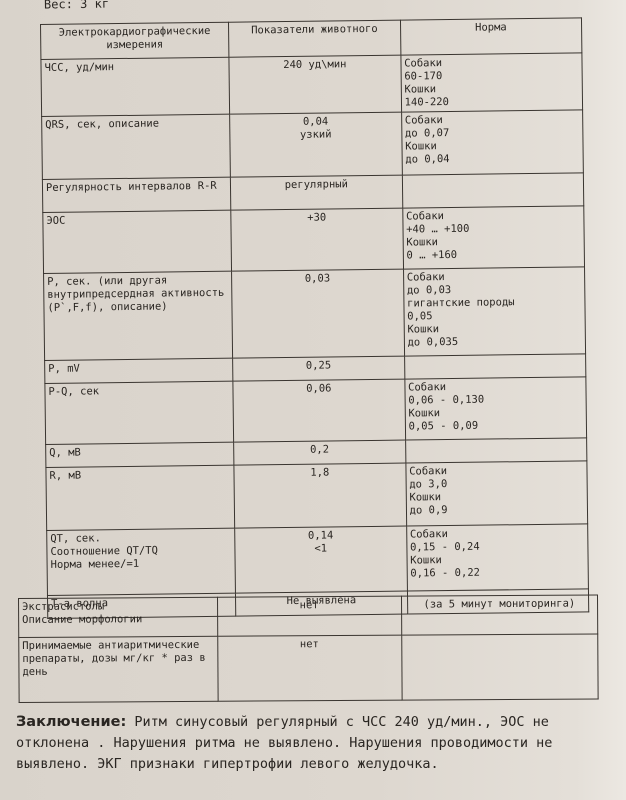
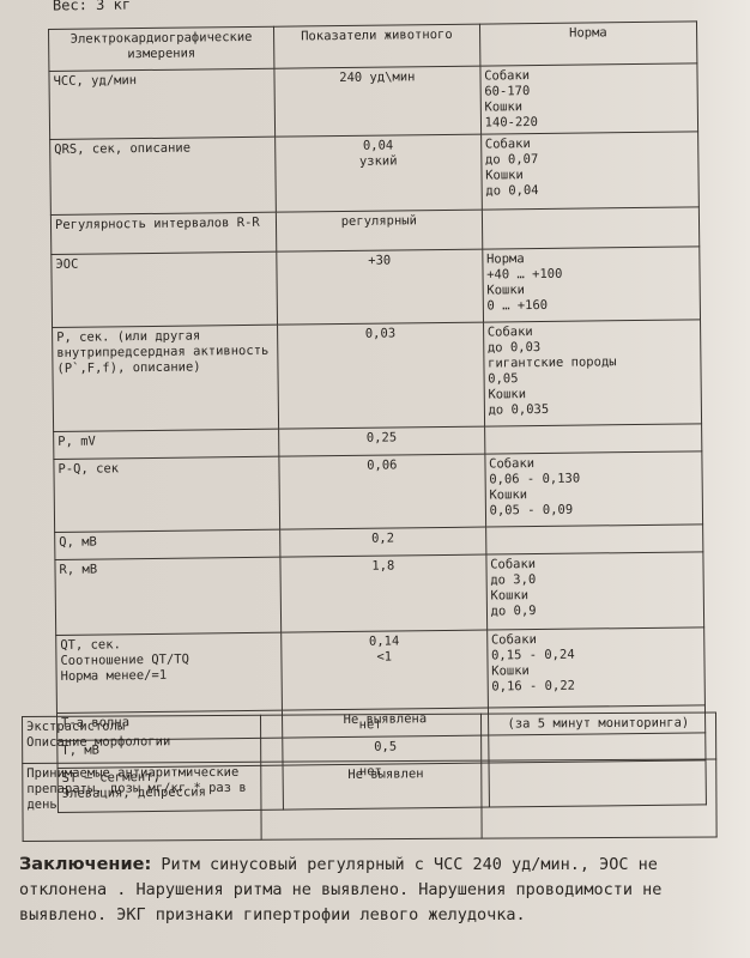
  Вес: 3 кг
  Электрокардиографические измерения	Показатели животного	Норма
  ЧСС, уд/мин	240 уд\мин	Собаки 60-170 Кошки 140-220
  QRS, сек, описание	0,04 узкий	Собаки до 0,07 Кошки до 0,04
  Регулярность интервалов R-R	регулярный
- ЭОС	+30	Собаки +40 … +100 Кошки 0 … +160
+ ЭОС	+30	Норма +40 … +100 Кошки 0 … +160
  P, сек. (или другая внутрипредсердная активность (P`,F,f), описание)	0,03	Собаки до 0,03 гигантские породы 0,05 Кошки до 0,035
  P, mV	0,25
  P-Q, сек	0,06	Собаки 0,06 - 0,130 Кошки 0,05 - 0,09
  Q, мВ	0,2
  R, мВ	1,8	Собаки до 3,0 Кошки до 0,9
  QT, сек. Соотношение QT/TQ Норма менее/=1	0,14 <1	Собаки 0,15 - 0,24 Кошки 0,16 - 0,22
  T-а волна	Не выявлена
+ T, мВ	0,5
+ ST – сегмент, Элевация, депрессия	Не выявлен
  Экстрасистолы Описание морфологии	нет	(за 5 минут мониторинга)
  Принимаемые антиаритмические препараты, дозы мг/кг * раз в день	нет
  Заключение: Ритм синусовый регулярный с ЧСС 240 уд/мин., ЭОС не отклонена . Нарушения ритма не выявлено. Нарушения проводимости не выявлено. ЭКГ признаки гипертрофии левого желудочка.
